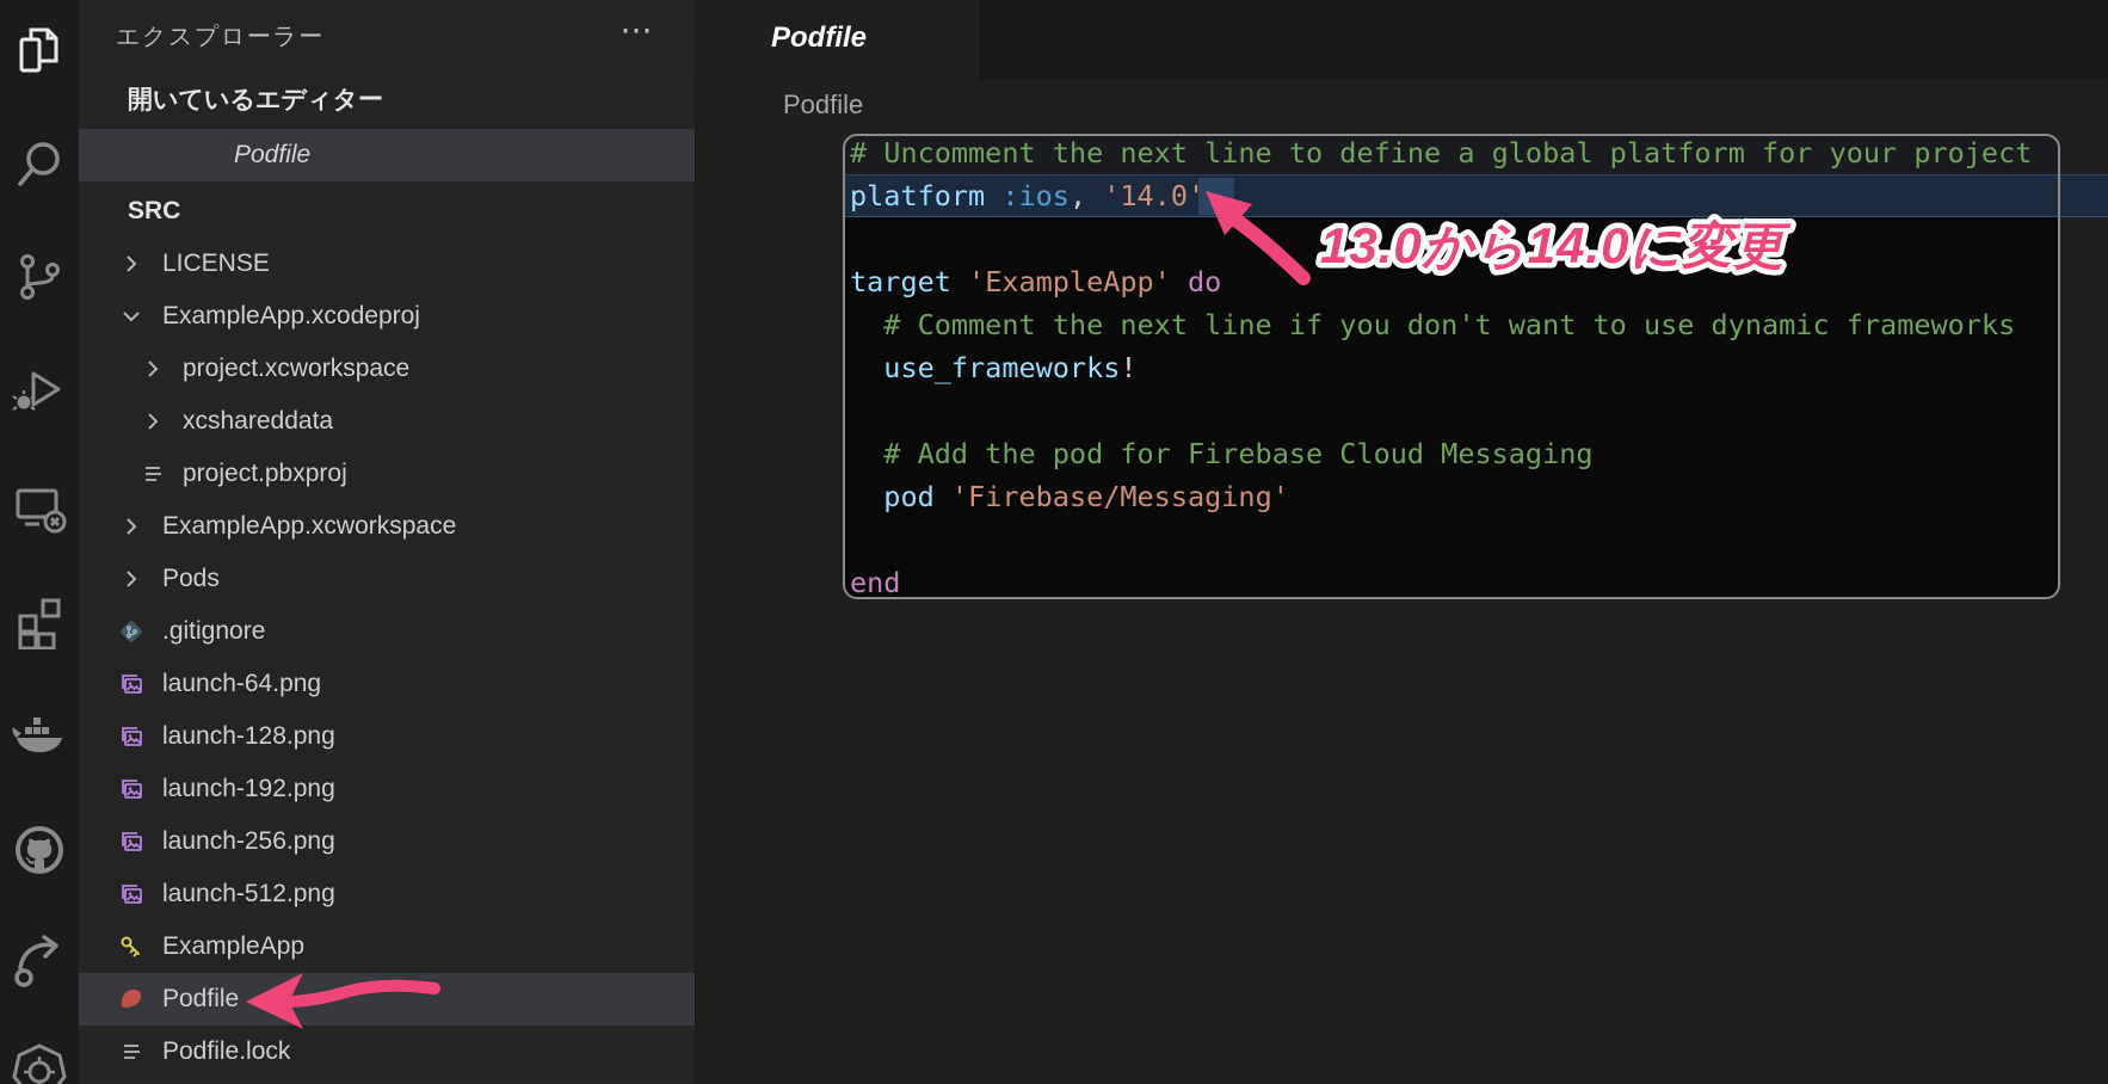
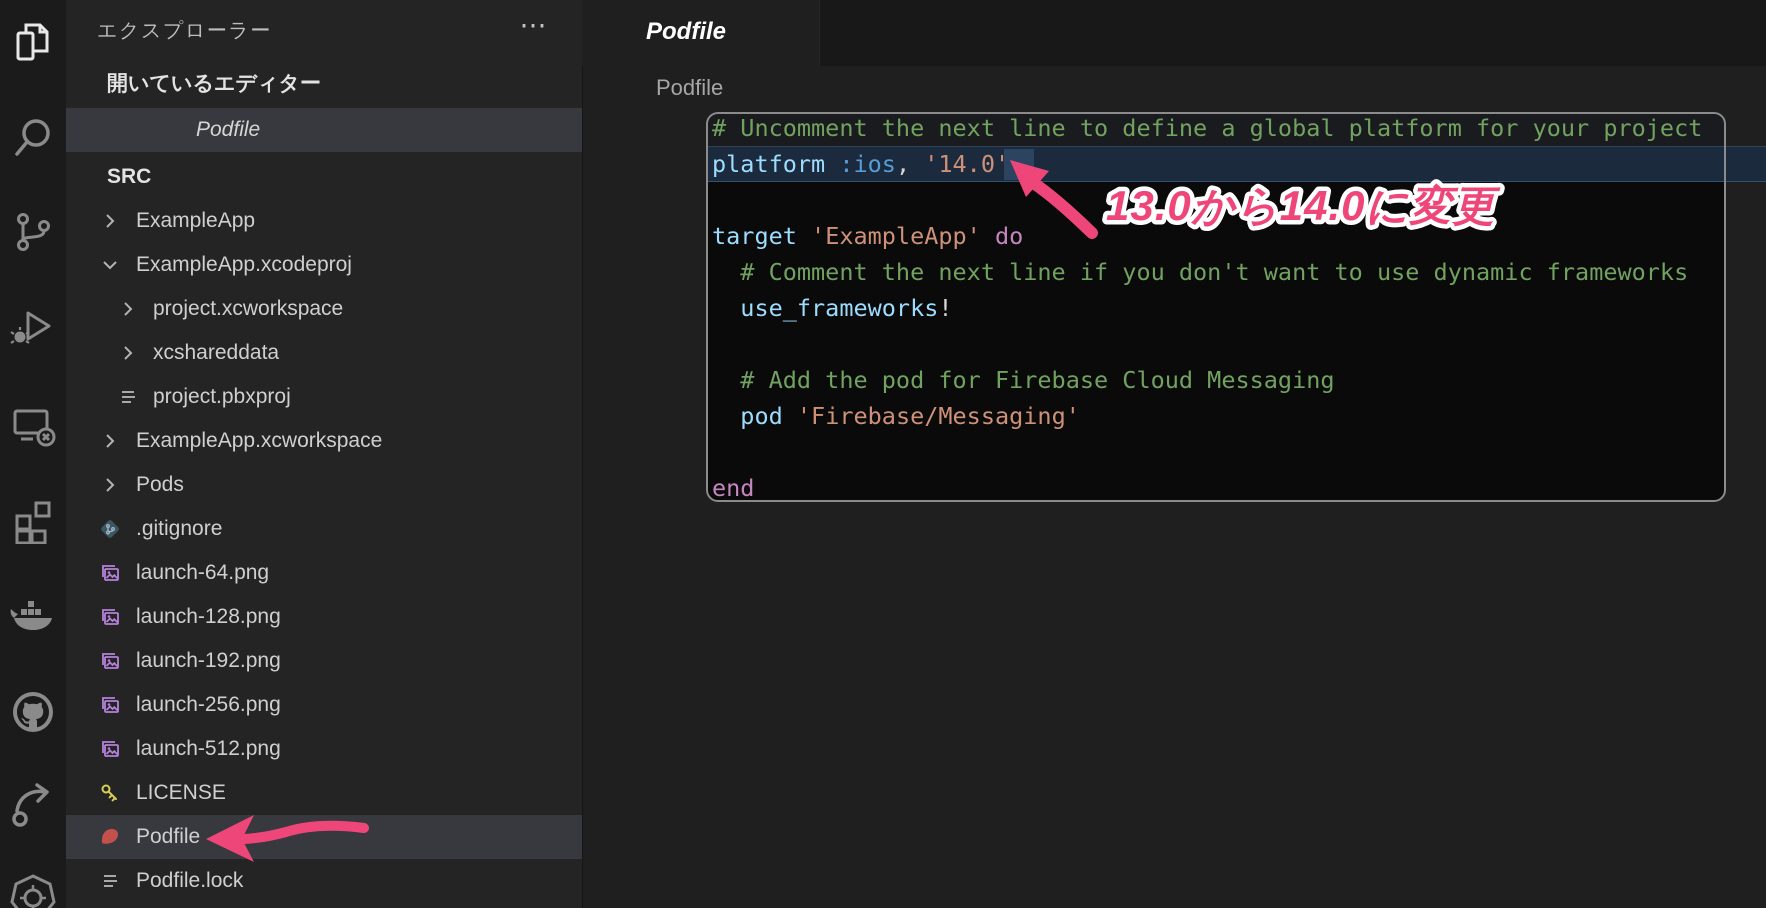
  エクスプローラー
  ⋯
  開いているエディター
  Podfile
  SRC
- LICENSE
+ ExampleApp
  ExampleApp.xcodeproj
  project.xcworkspace
  xcshareddata
  project.pbxproj
  ExampleApp.xcworkspace
  Pods
  .gitignore
  launch-64.png
  launch-128.png
  launch-192.png
  launch-256.png
  launch-512.png
- ExampleApp
+ LICENSE
  Podfile
  Podfile.lock
  Podfile
  Podfile
  # Uncomment the next line to define a global platform for your project
  platform :ios, '14.0'
  target 'ExampleApp' do
  # Comment the next line if you don't want to use dynamic frameworks
  use_frameworks!
  # Add the pod for Firebase Cloud Messaging
  pod 'Firebase/Messaging'
  end
  13.0から14.0に変更
